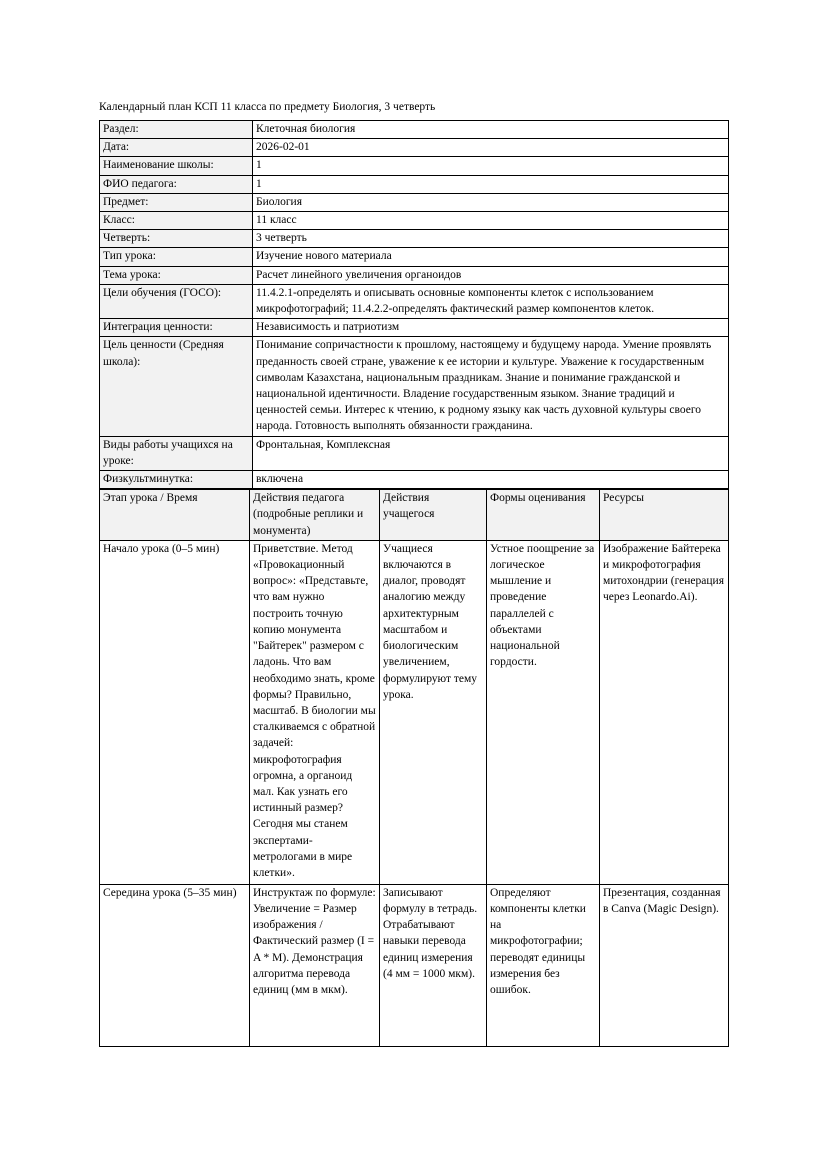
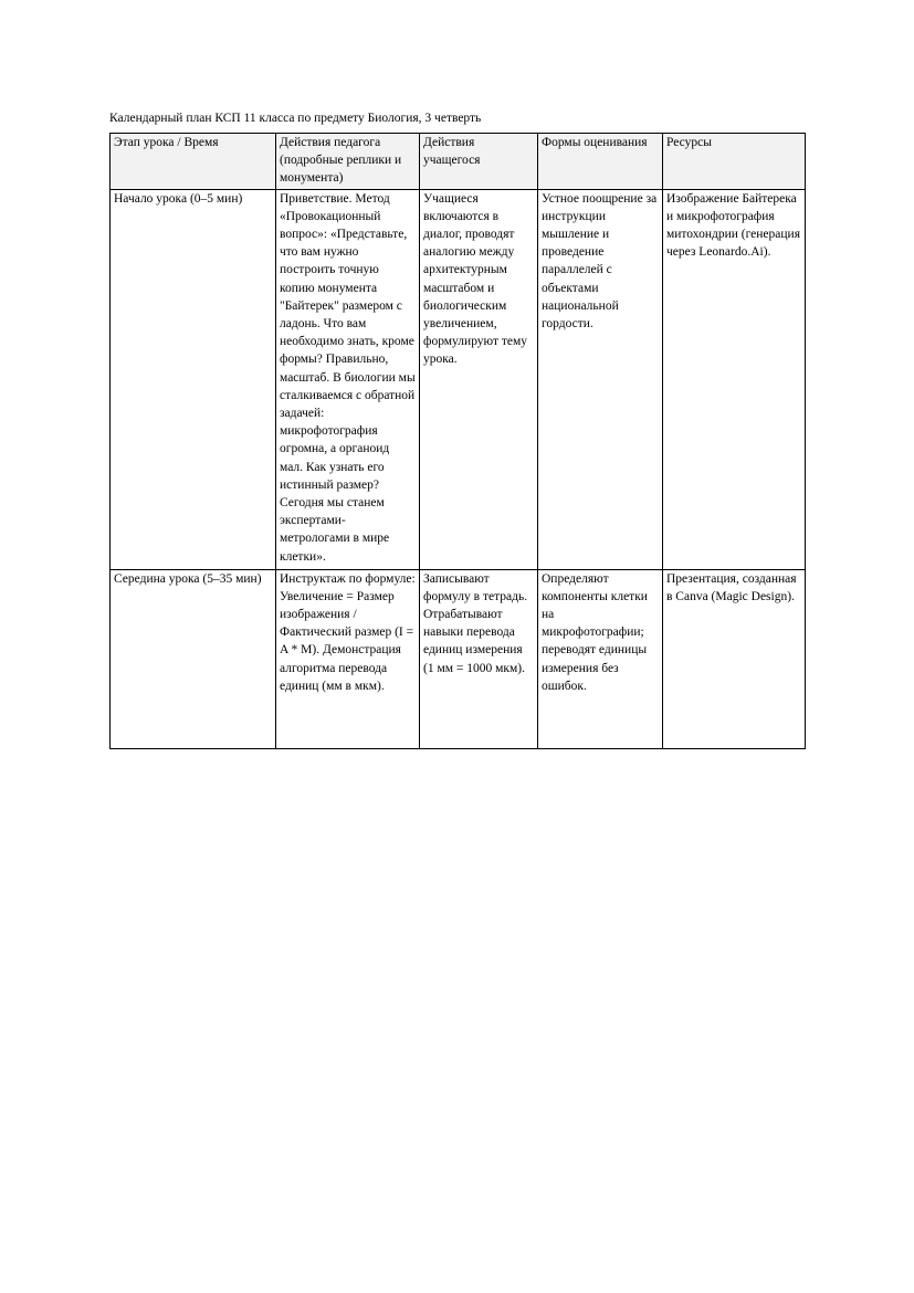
  Календарный план КСП 11 класса по предмету Биология, 3 четверть
- Раздел:	Клеточная биология
- Дата:	2026-02-01
- Наименование школы:	1
- ФИО педагога:	1
- Предмет:	Биология
- Класс:	11 класс
- Четверть:	3 четверть
- Тип урока:	Изучение нового материала
- Тема урока:	Расчет линейного увеличения органоидов
- Цели обучения (ГОСО):	11.4.2.1-определять и описывать основные компоненты клеток с использованием микрофотографий; 11.4.2.2-определять фактический размер компонентов клеток.
- Интеграция ценности:	Независимость и патриотизм
- Цель ценности (Средняя школа):	Понимание сопричастности к прошлому, настоящему и будущему народа. Умение проявлять преданность своей стране, уважение к ее истории и культуре. Уважение к государственным символам Казахстана, национальным праздникам. Знание и понимание гражданской и национальной идентичности. Владение государственным языком. Знание традиций и ценностей семьи. Интерес к чтению, к родному языку как часть духовной культуры своего народа. Готовность выполнять обязанности гражданина.
- Виды работы учащихся на уроке:	Фронтальная, Комплексная
- Физкультминутка:	включена
  Этап урока / Время	Действия педагога (подробные реплики и монумента)	Действия учащегося	Формы оценивания	Ресурсы
- Начало урока (0–5 мин)	Приветствие. Метод «Провокационный вопрос»: «Представьте, что вам нужно построить точную копию монумента "Байтерек" размером с ладонь. Что вам необходимо знать, кроме формы? Правильно, масштаб. В биологии мы сталкиваемся с обратной задачей: микрофотография огромна, а органоид мал. Как узнать его истинный размер? Сегодня мы станем экспертами-метрологами в мире клетки».	Учащиеся включаются в диалог, проводят аналогию между архитектурным масштабом и биологическим увеличением, формулируют тему урока.	Устное поощрение за логическое мышление и проведение параллелей с объектами национальной гордости.	Изображение Байтерека и микрофотография митохондрии (генерация через Leonardo.Ai).
+ Начало урока (0–5 мин)	Приветствие. Метод «Провокационный вопрос»: «Представьте, что вам нужно построить точную копию монумента "Байтерек" размером с ладонь. Что вам необходимо знать, кроме формы? Правильно, масштаб. В биологии мы сталкиваемся с обратной задачей: микрофотография огромна, а органоид мал. Как узнать его истинный размер? Сегодня мы станем экспертами-метрологами в мире клетки».	Учащиеся включаются в диалог, проводят аналогию между архитектурным масштабом и биологическим увеличением, формулируют тему урока.	Устное поощрение за инструкции мышление и проведение параллелей с объектами национальной гордости.	Изображение Байтерека и микрофотография митохондрии (генерация через Leonardo.Ai).
- Середина урока (5–35 мин)	Инструктаж по формуле: Увеличение = Размер изображения / Фактический размер (I = A * M). Демонстрация алгоритма перевода единиц (мм в мкм).	Записывают формулу в тетрадь. Отрабатывают навыки перевода единиц измерения (4 мм = 1000 мкм).	Определяют компоненты клетки на микрофотографии; переводят единицы измерения без ошибок.	Презентация, созданная в Canva (Magic Design).
+ Середина урока (5–35 мин)	Инструктаж по формуле: Увеличение = Размер изображения / Фактический размер (I = A * M). Демонстрация алгоритма перевода единиц (мм в мкм).	Записывают формулу в тетрадь. Отрабатывают навыки перевода единиц измерения (1 мм = 1000 мкм).	Определяют компоненты клетки на микрофотографии; переводят единицы измерения без ошибок.	Презентация, созданная в Canva (Magic Design).
